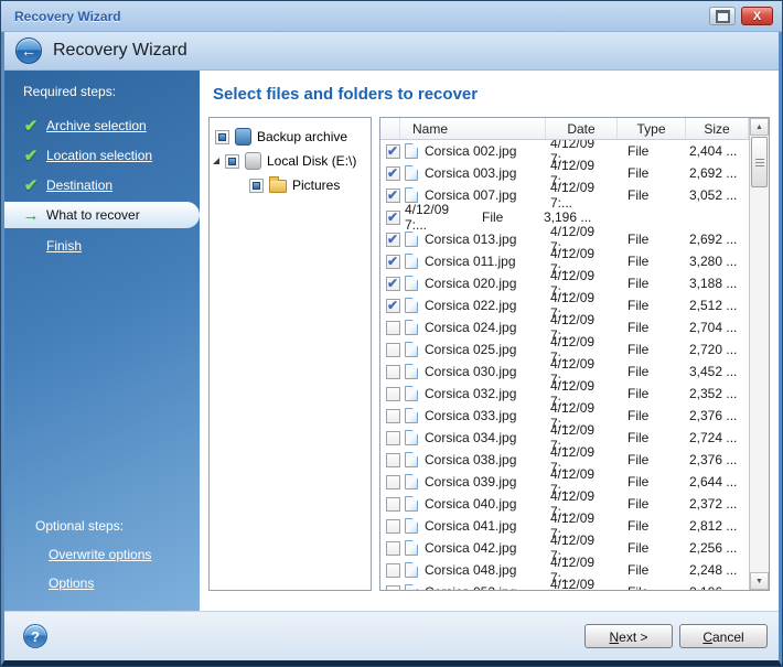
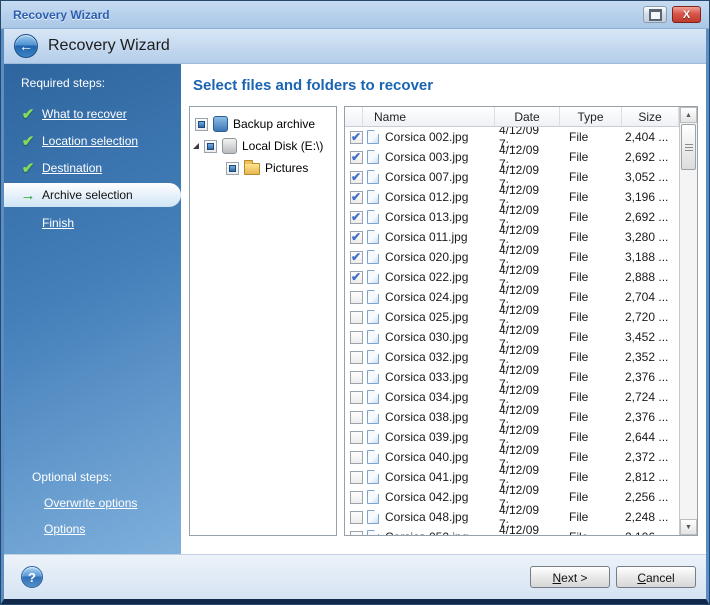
  Recovery Wizard
  X
  ←
  Recovery Wizard
  Required steps:
- Archive selection
+ What to recover
  Location selection
  Destination
- What to recover
+ Archive selection
  Finish
  Optional steps:
  Overwrite options
  Options
  Select files and folders to recover
  Backup archive
  Local Disk (E:\)
  Pictures
  Name
  Date
  Type
  Size
  Corsica 002.jpg
  4/12/09 7:...
  File
  2,404 ...
  Corsica 003.jpg
  4/12/09 7:...
  File
  2,692 ...
  Corsica 007.jpg
  4/12/09 7:...
  File
  3,052 ...
+ Corsica 012.jpg
  4/12/09 7:...
  File
  3,196 ...
  Corsica 013.jpg
  4/12/09 7:...
  File
  2,692 ...
  Corsica 011.jpg
  4/12/09 7:...
  File
  3,280 ...
  Corsica 020.jpg
  4/12/09 7:...
  File
  3,188 ...
  Corsica 022.jpg
  4/12/09 7:...
  File
- 2,512 ...
+ 2,888 ...
  Corsica 024.jpg
  4/12/09 7:...
  File
  2,704 ...
  Corsica 025.jpg
  4/12/09 7:...
  File
  2,720 ...
  Corsica 030.jpg
  4/12/09 7:...
  File
  3,452 ...
  Corsica 032.jpg
  4/12/09 7:...
  File
  2,352 ...
  Corsica 033.jpg
  4/12/09 7:...
  File
  2,376 ...
  Corsica 034.jpg
  4/12/09 7:...
  File
  2,724 ...
  Corsica 038.jpg
  4/12/09 7:...
  File
  2,376 ...
  Corsica 039.jpg
  4/12/09 7:...
  File
  2,644 ...
  Corsica 040.jpg
  4/12/09 7:...
  File
  2,372 ...
  Corsica 041.jpg
  4/12/09 7:...
  File
  2,812 ...
  Corsica 042.jpg
  4/12/09 7:...
  File
  2,256 ...
  Corsica 048.jpg
  4/12/09 7:...
  File
  2,248 ...
  ?
  Next >
  Cancel
